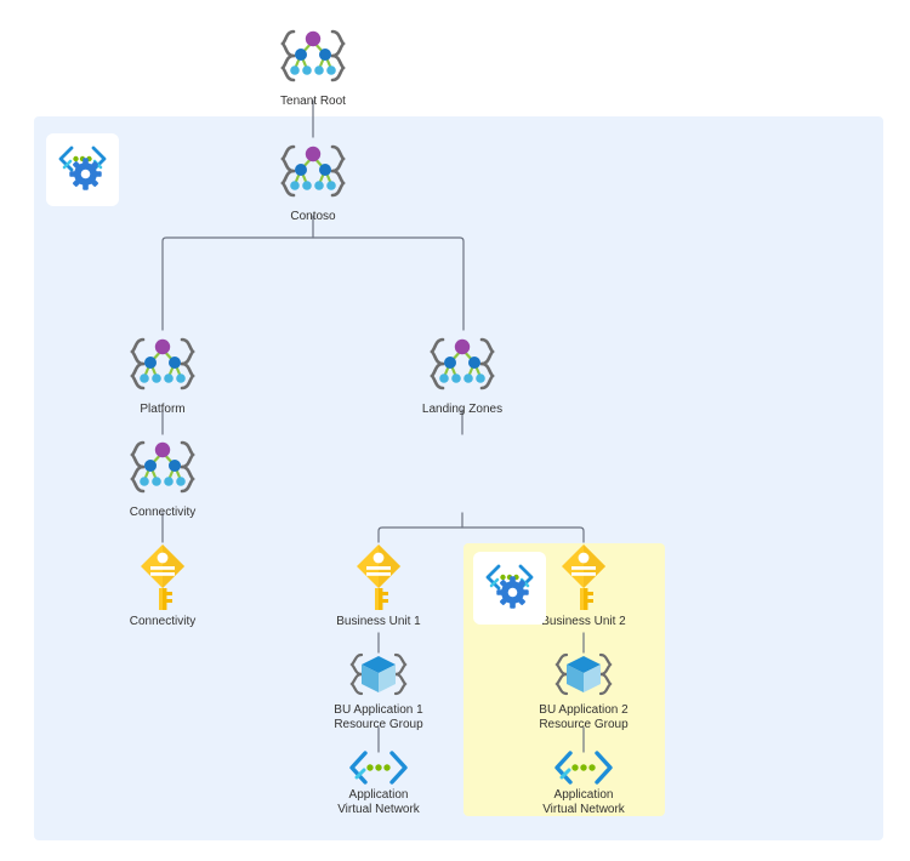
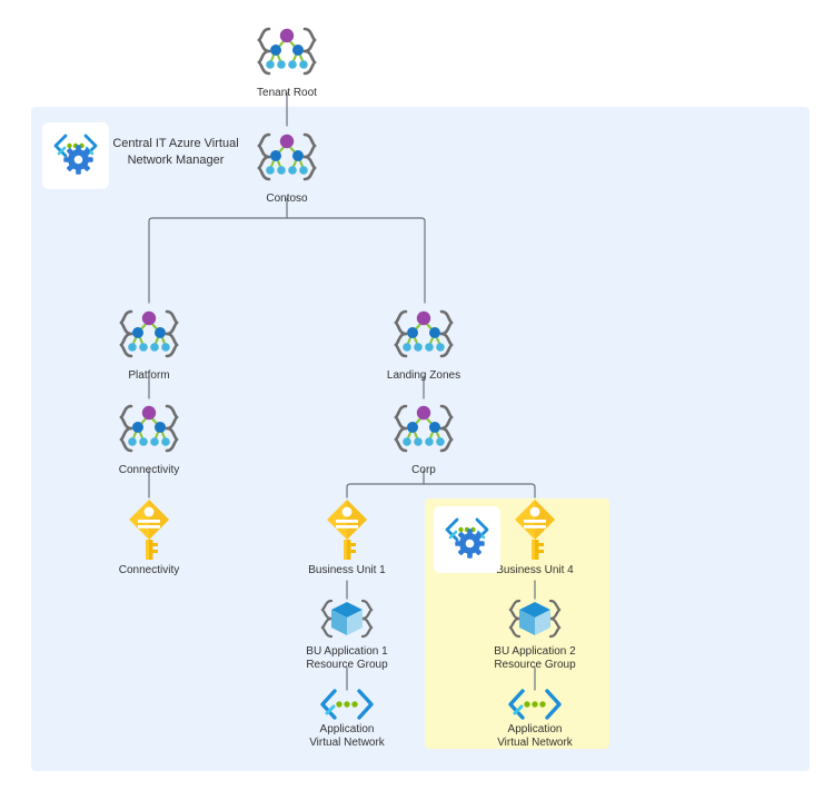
  Tenant Root
  Contoso
  Platform
  Landing Zones
  Connectivity
+ Corp
  Connectivity
  Business Unit 1
- Business Unit 2
+ Business Unit 4
  BU Application 1
  Resource Group
  BU Application 2
  Resource Group
  Application
  Virtual Network
  Application
  Virtual Network
+ Central IT Azure Virtual
+ Network Manager
